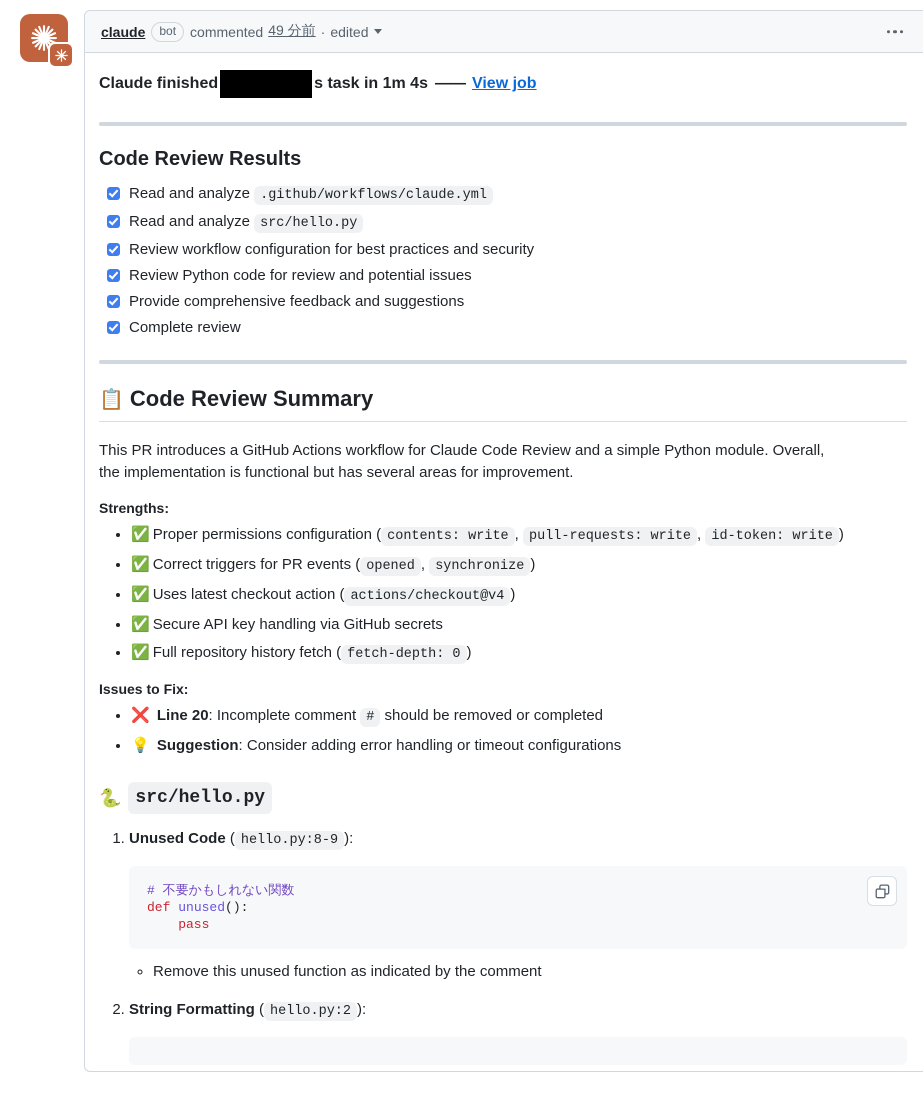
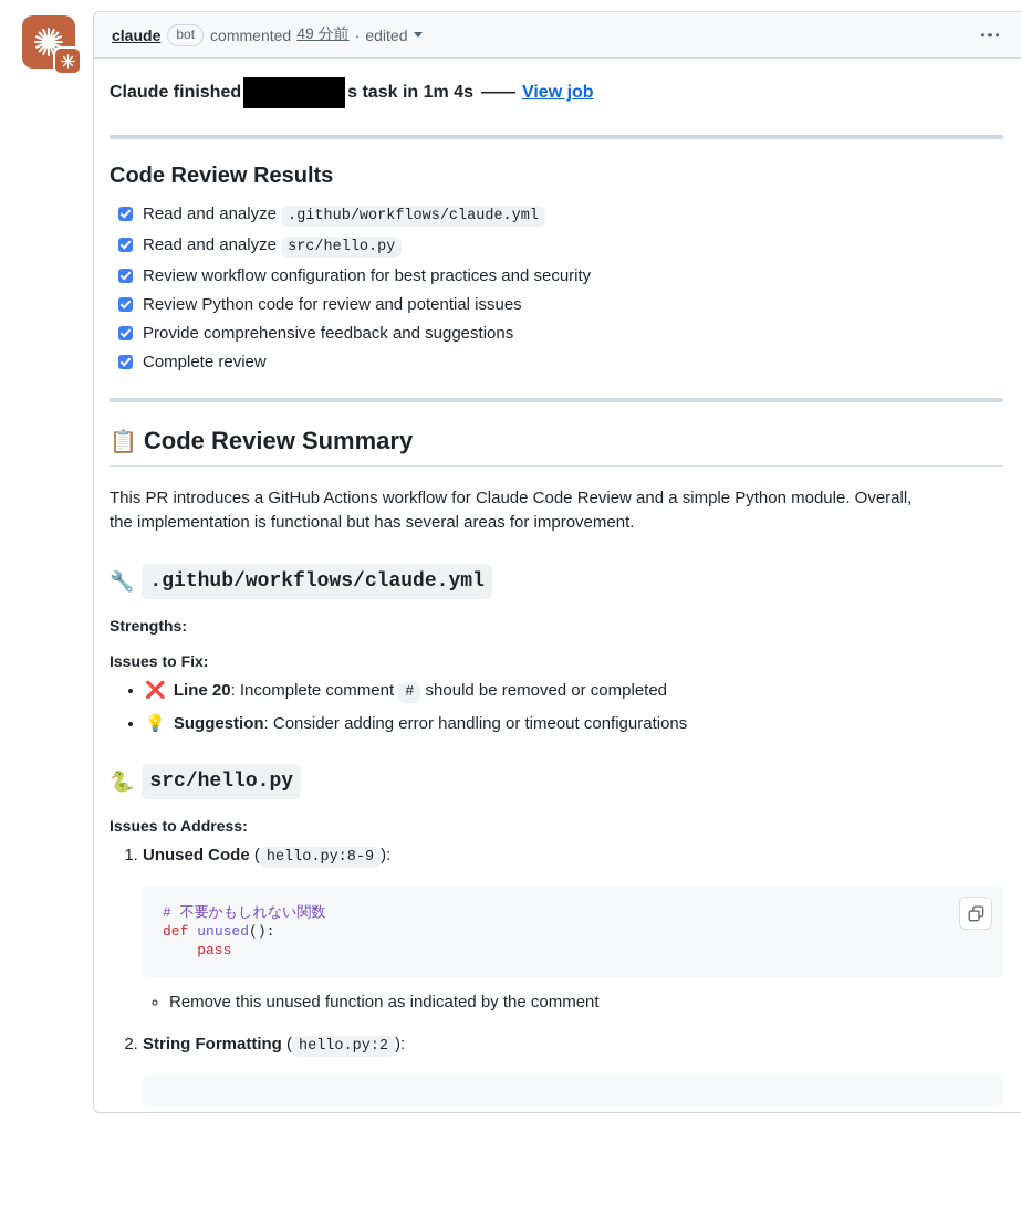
  claude
  bot
  commented
  49 分前
  ·
  edited
  Claude finished
  s task in 1m 4s
  ——
  View job
  Code Review Results
  Read and analyze .github/workflows/claude.yml
  Read and analyze src/hello.py
  Review workflow configuration for best practices and security
  Review Python code for review and potential issues
  Provide comprehensive feedback and suggestions
  Complete review
  📋 Code Review Summary
  This PR introduces a GitHub Actions workflow for Claude Code Review and a simple Python module. Overall, the implementation is functional but has several areas for improvement.
+ 🔧
+ .github/workflows/claude.yml
  Strengths:
- ✅ Proper permissions configuration ( contents: write , pull-requests: write , id-token: write )
- ✅ Correct triggers for PR events ( opened , synchronize )
- ✅ Uses latest checkout action ( actions/checkout@v4 )
- ✅ Secure API key handling via GitHub secrets
- ✅ Full repository history fetch ( fetch-depth: 0 )
  Issues to Fix:
  ❌ Line 20: Incomplete comment # should be removed or completed
  💡 Suggestion: Consider adding error handling or timeout configurations
  🐍
  src/hello.py
+ Issues to Address:
  Unused Code ( hello.py:8-9 ):
  # 不要かもしれない関数 def unused(): pass
  Remove this unused function as indicated by the comment
  String Formatting ( hello.py:2 ):
